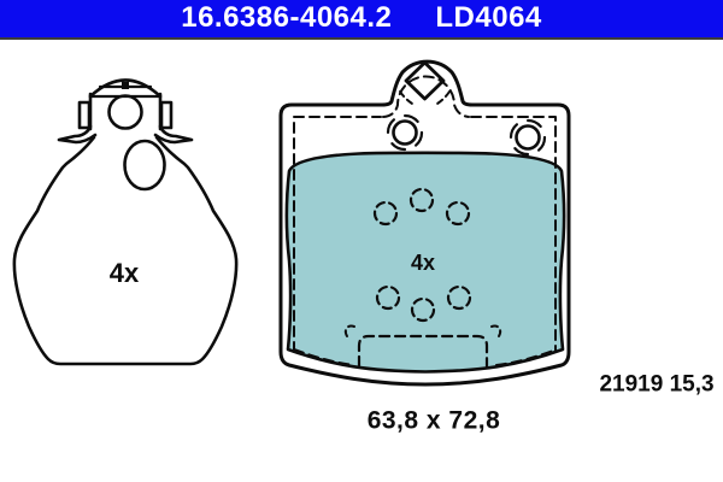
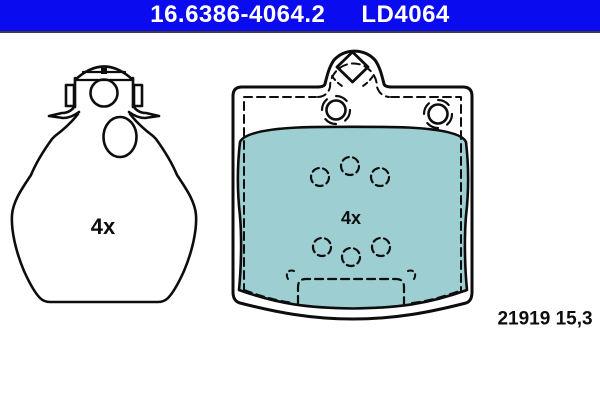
  16.6386-4064.2
  LD4064
  4x
  4x
- 63,8 x 72,8
  21919 15,3
